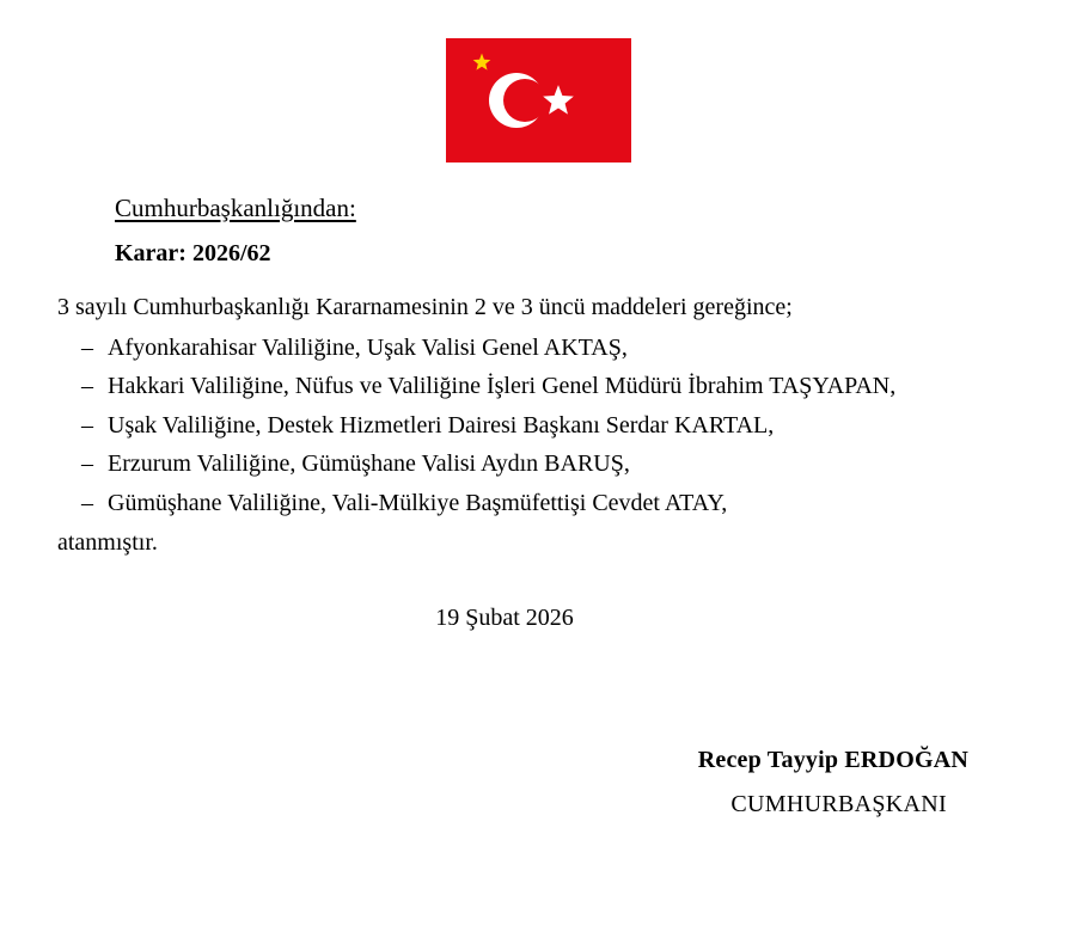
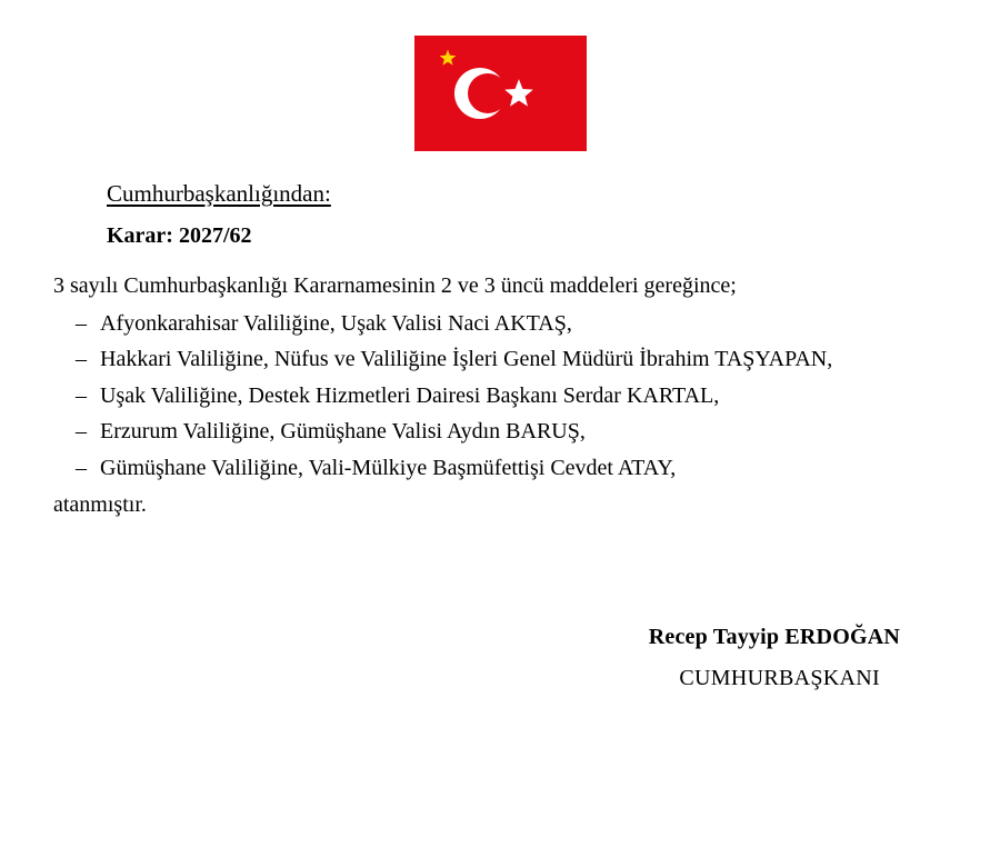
  Cumhurbaşkanlığından:
- Karar: 2026/62
+ Karar: 2027/62
  3 sayılı Cumhurbaşkanlığı Kararnamesinin 2 ve 3 üncü maddeleri gereğince;
- – Afyonkarahisar Valiliğine, Uşak Valisi Genel AKTAŞ,
+ – Afyonkarahisar Valiliğine, Uşak Valisi Naci AKTAŞ,
  – Hakkari Valiliğine, Nüfus ve Valiliğine İşleri Genel Müdürü İbrahim TAŞYAPAN,
  – Uşak Valiliğine, Destek Hizmetleri Dairesi Başkanı Serdar KARTAL,
  – Erzurum Valiliğine, Gümüşhane Valisi Aydın BARUŞ,
  – Gümüşhane Valiliğine, Vali-Mülkiye Başmüfettişi Cevdet ATAY,
  atanmıştır.
- 19 Şubat 2026
  Recep Tayyip ERDOĞAN
  CUMHURBAŞKANI
